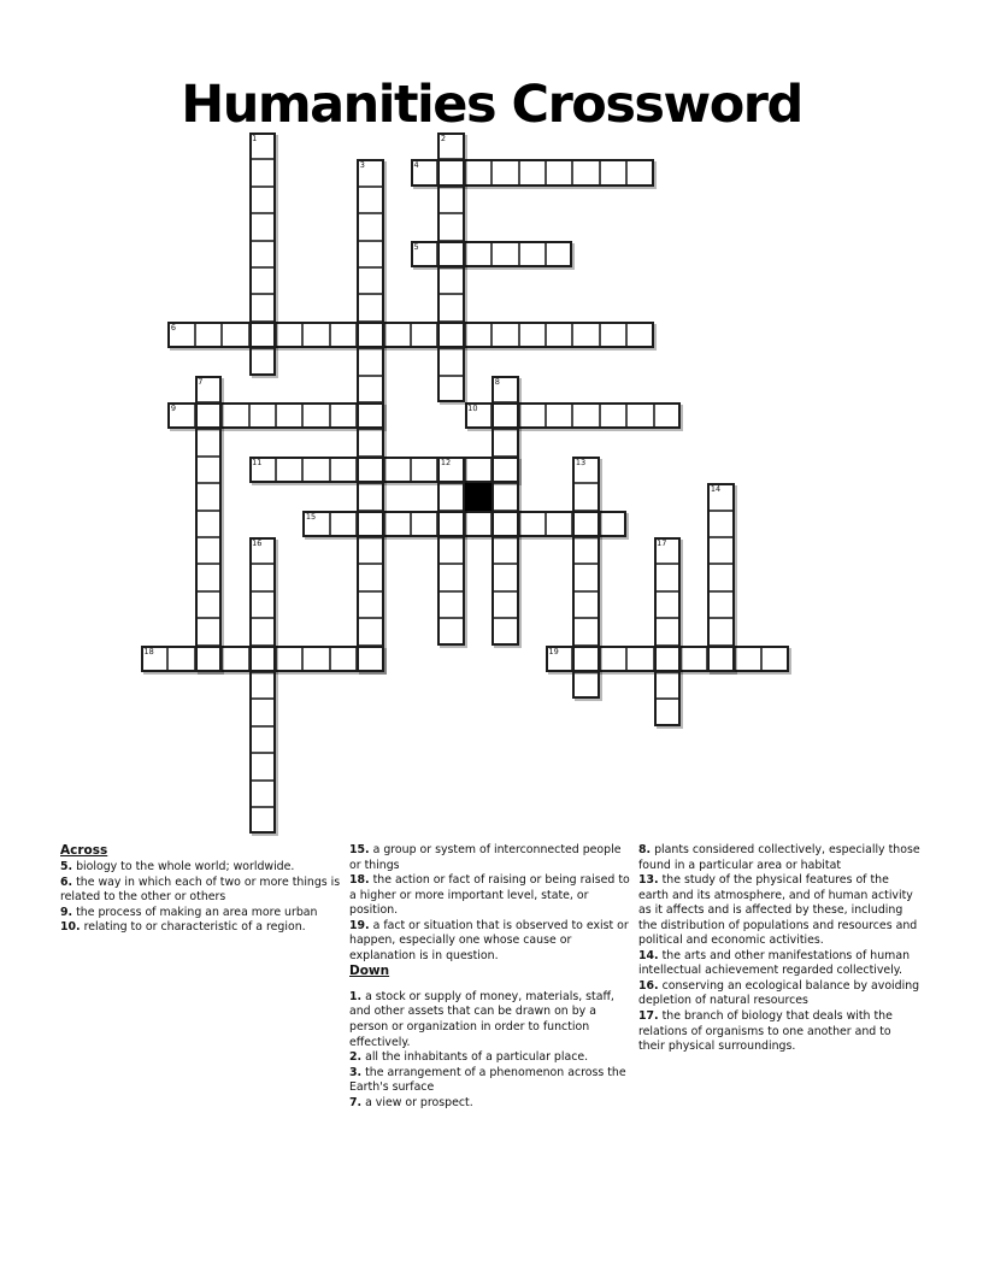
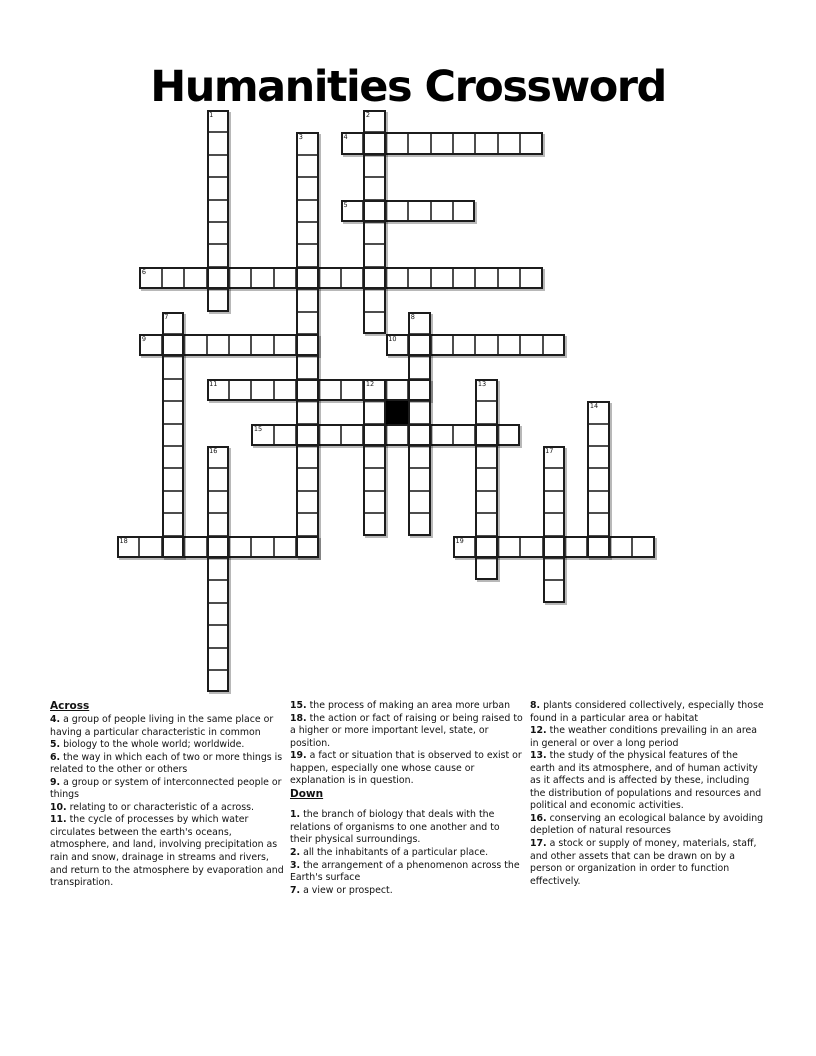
  Humanities Crossword
  4
  5
  6
  9
  10
  11
  12
  15
  18
  19
  1
  2
  3
  7
  8
  13
  14
  16
  17
  Across
+ 4. a group of people living in the same place or having a particular characteristic in common
  5. biology to the whole world; worldwide.
  6. the way in which each of two or more things is related to the other or others
- 9. the process of making an area more urban
+ 9. a group or system of interconnected people or things
- 10. relating to or characteristic of a region.
+ 10. relating to or characteristic of a across.
+ 11. the cycle of processes by which water circulates between the earth's oceans, atmosphere, and land, involving precipitation as rain and snow, drainage in streams and rivers, and return to the atmosphere by evaporation and transpiration.
- 15. a group or system of interconnected people or things
+ 15. the process of making an area more urban
  18. the action or fact of raising or being raised to a higher or more important level, state, or position.
  19. a fact or situation that is observed to exist or happen, especially one whose cause or explanation is in question.
  Down
- 1. a stock or supply of money, materials, staff, and other assets that can be drawn on by a person or organization in order to function effectively.
+ 1. the branch of biology that deals with the relations of organisms to one another and to their physical surroundings.
  2. all the inhabitants of a particular place.
  3. the arrangement of a phenomenon across the Earth's surface
  7. a view or prospect.
  8. plants considered collectively, especially those found in a particular area or habitat
+ 12. the weather conditions prevailing in an area in general or over a long period
  13. the study of the physical features of the earth and its atmosphere, and of human activity as it affects and is affected by these, including the distribution of populations and resources and political and economic activities.
- 14. the arts and other manifestations of human intellectual achievement regarded collectively.
  16. conserving an ecological balance by avoiding depletion of natural resources
- 17. the branch of biology that deals with the relations of organisms to one another and to their physical surroundings.
+ 17. a stock or supply of money, materials, staff, and other assets that can be drawn on by a person or organization in order to function effectively.
